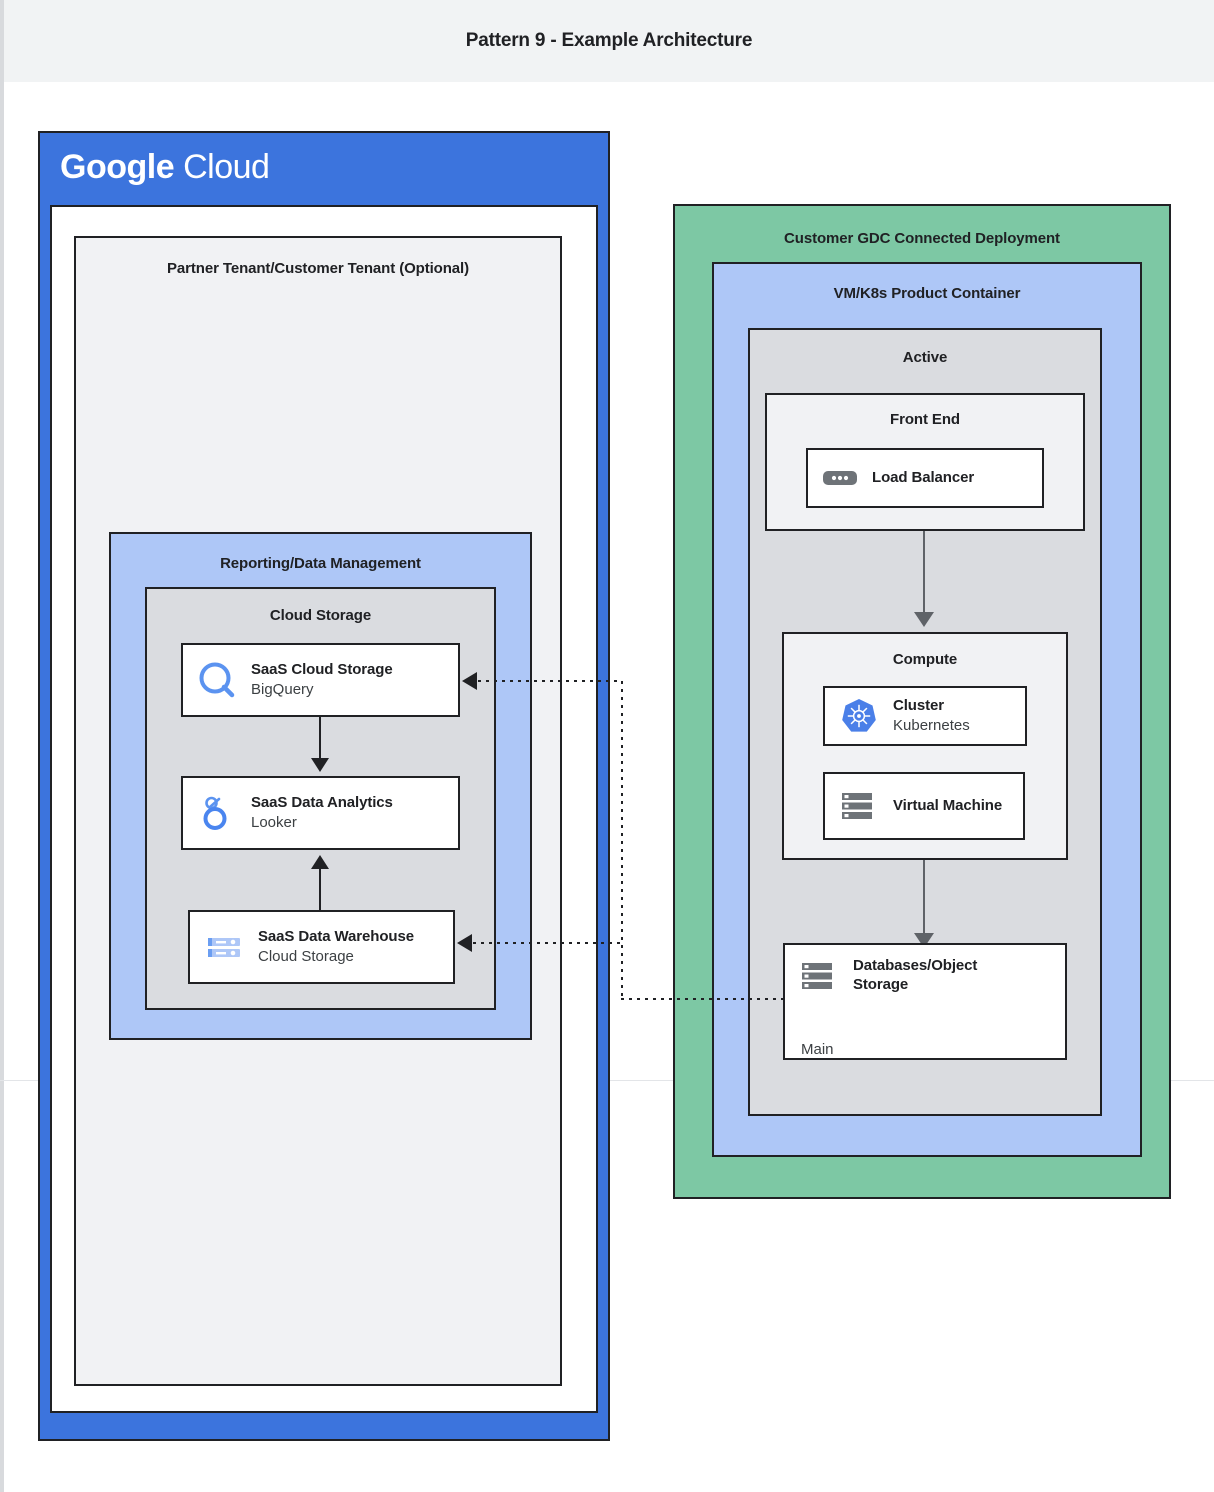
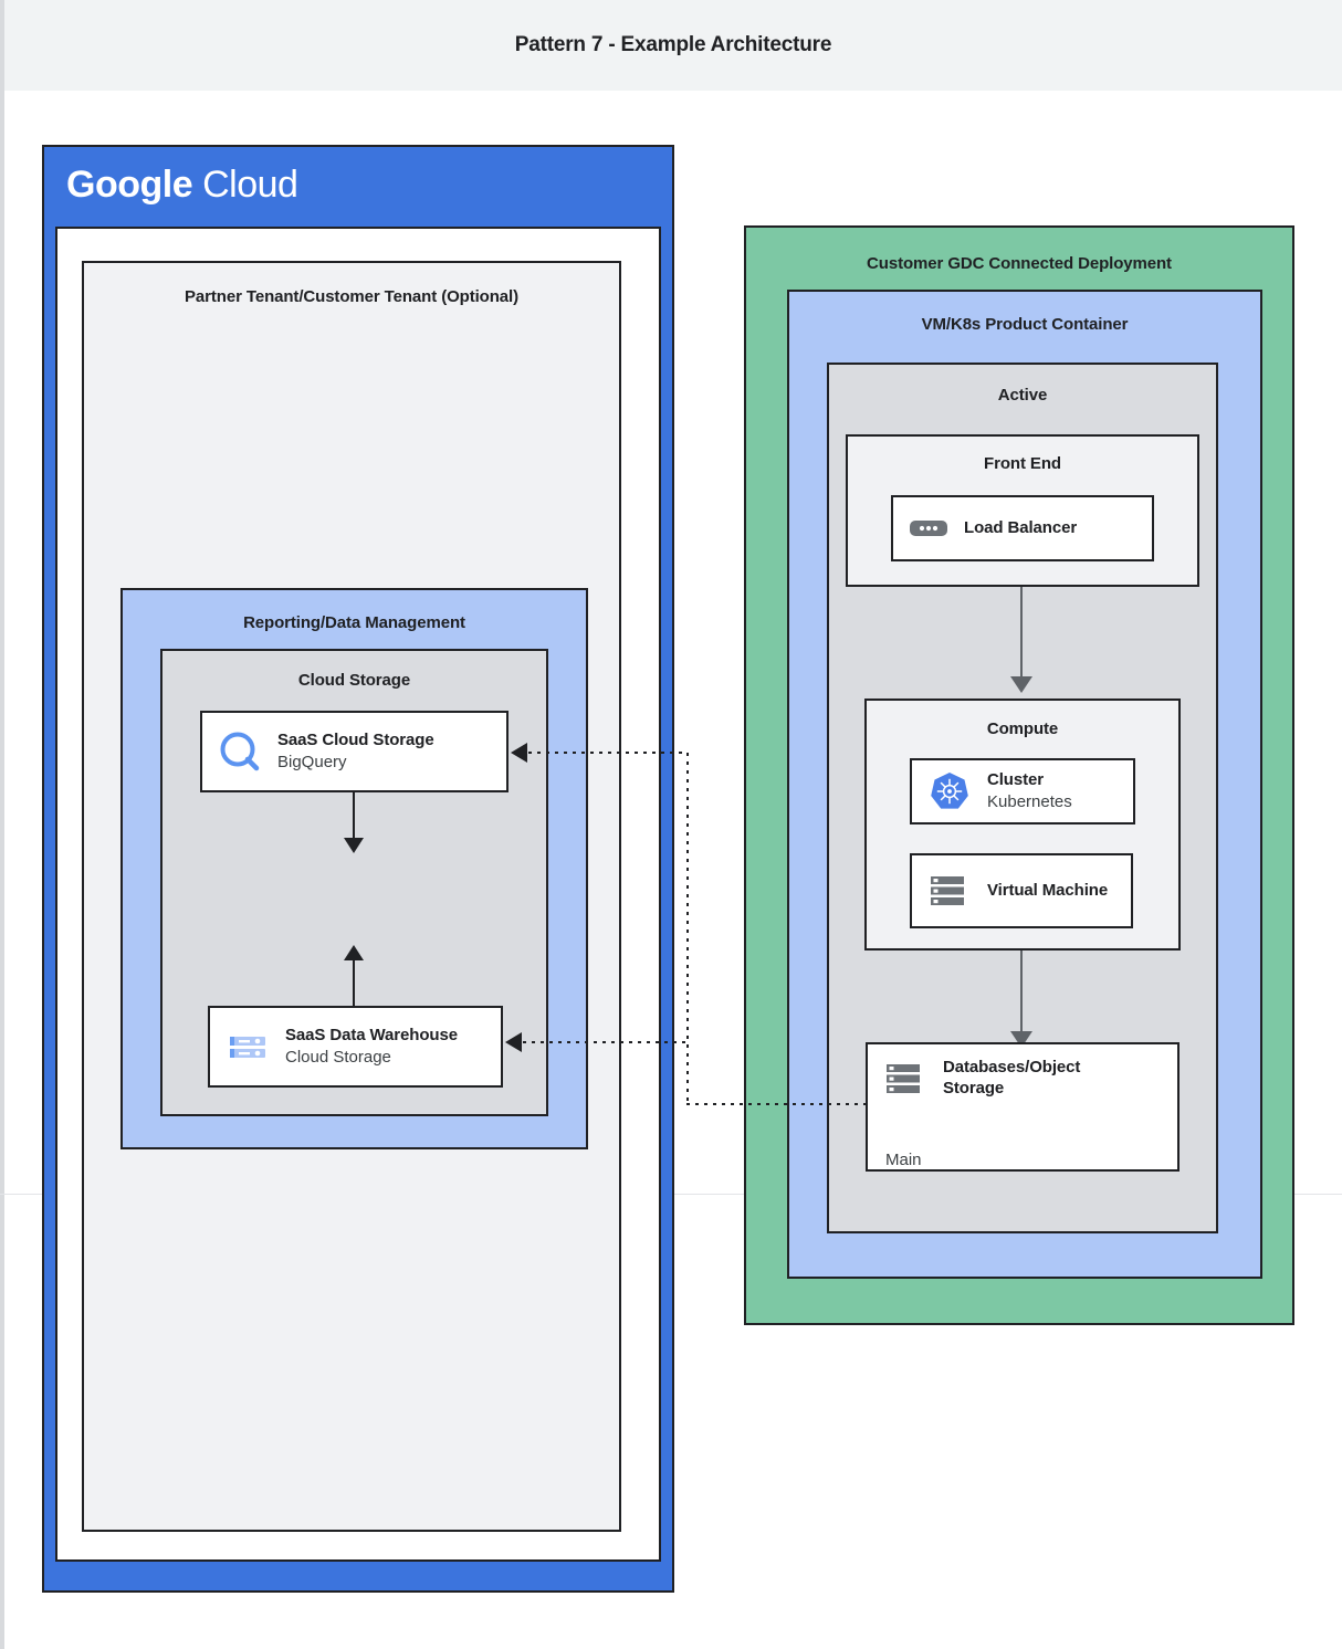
- Pattern 9 - Example Architecture
+ Pattern 7 - Example Architecture
  Partner Tenant/Customer Tenant (Optional)
  Google Cloud
  Reporting/Data Management
  Cloud Storage
  SaaS Cloud Storage
  BigQuery
- SaaS Data Analytics
- Looker
  SaaS Data Warehouse
  Cloud Storage
  Customer GDC Connected Deployment
  VM/K8s Product Container
  Active
  Front End
  Load Balancer
  Compute
  Cluster
  Kubernetes
  Virtual Machine
  Databases/Object Storage
  Main
